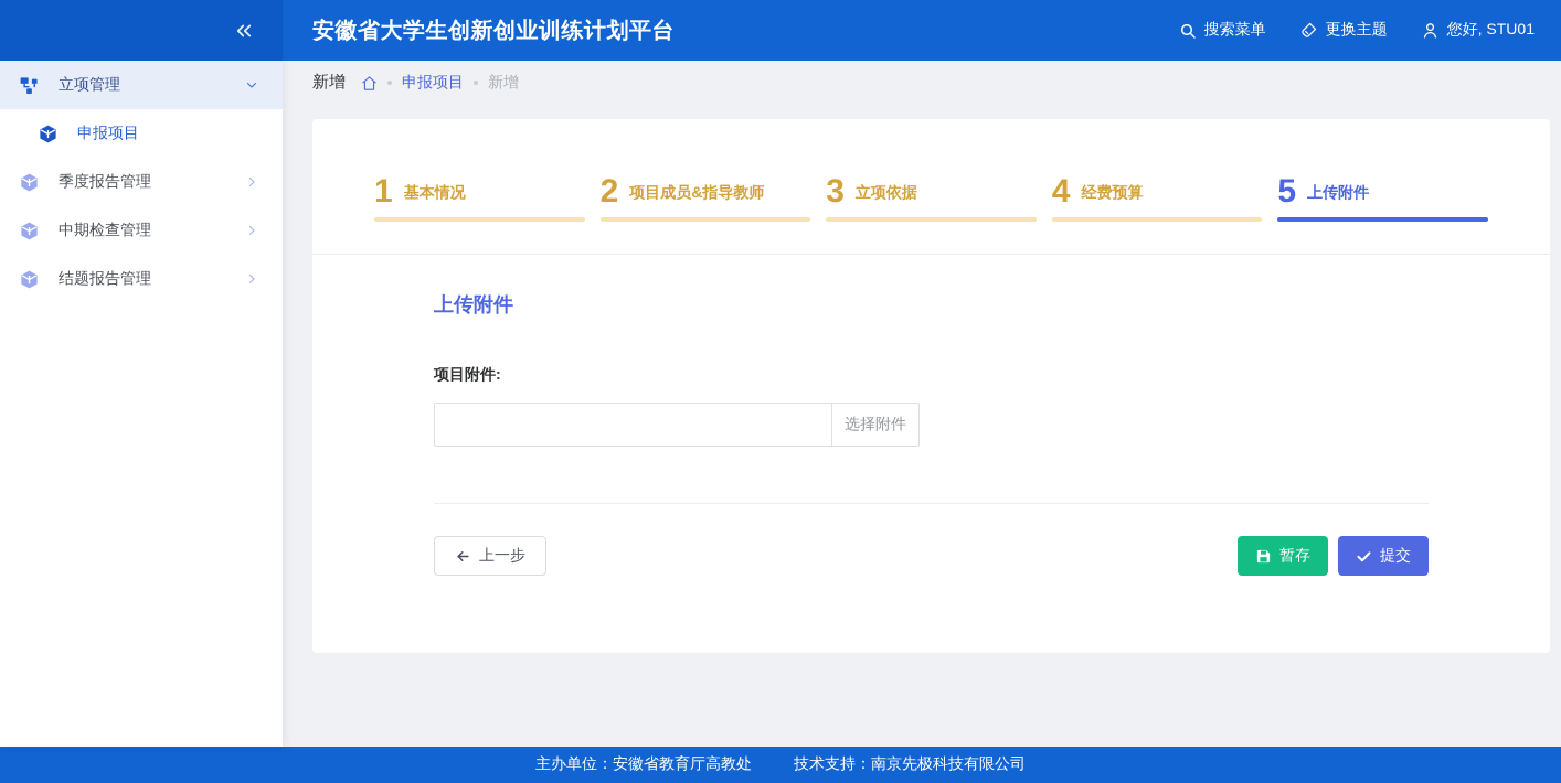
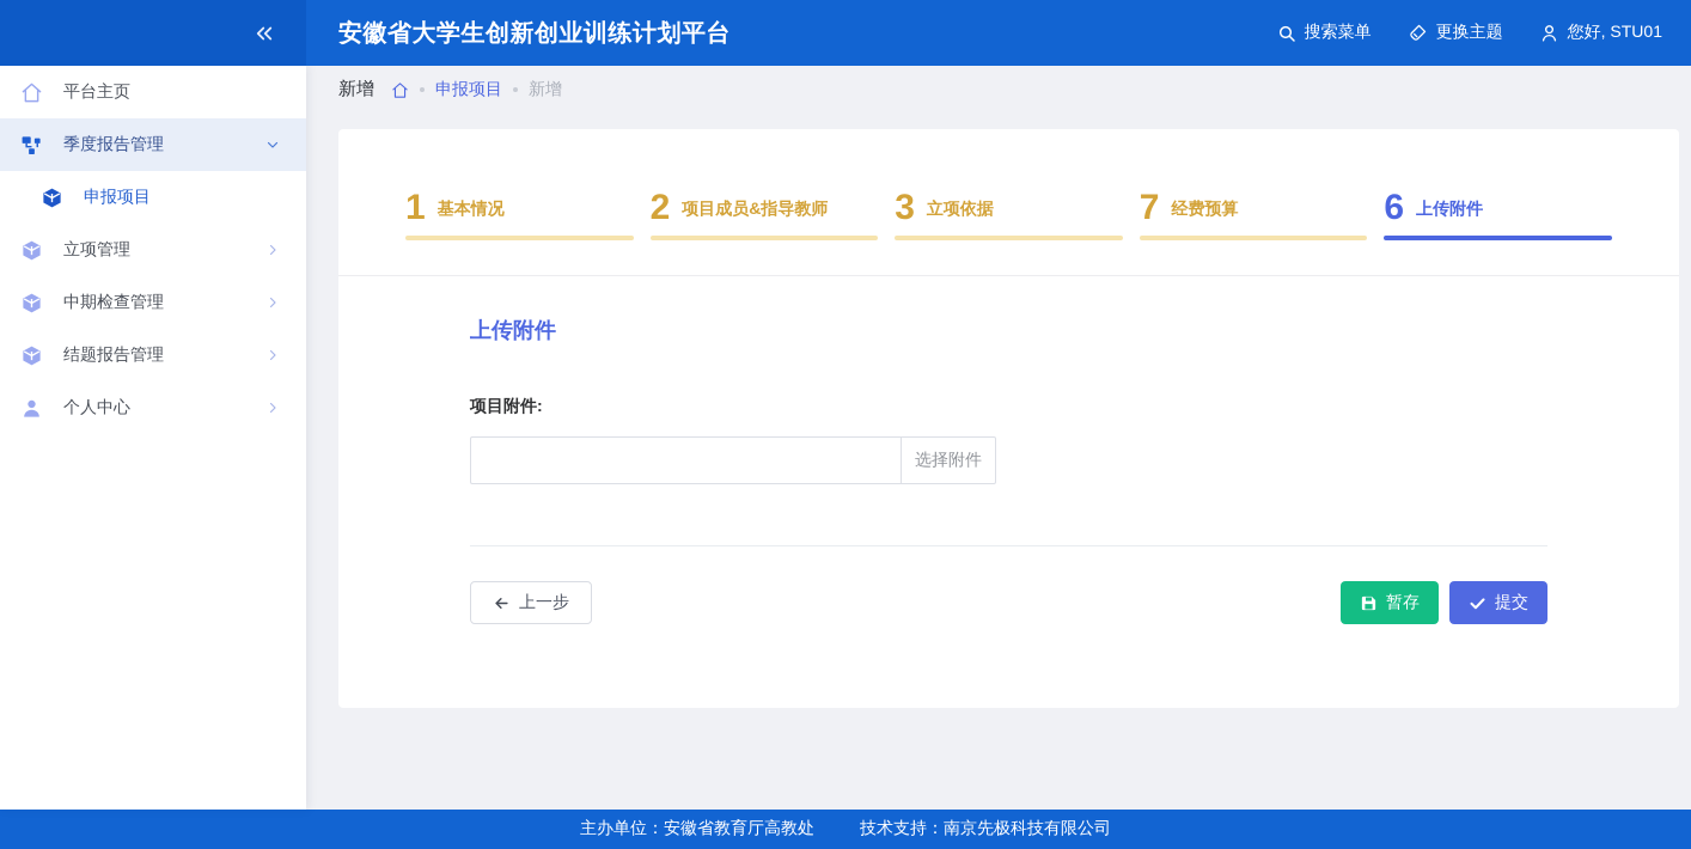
  安徽省大学生创新创业训练计划平台
  搜索菜单
  更换主题
  您好, STU01
+ 平台主页
- 立项管理
+ 季度报告管理
  申报项目
- 季度报告管理
+ 立项管理
  中期检查管理
  结题报告管理
+ 个人中心
  新增
  申报项目
  新增
  1
  基本情况
  2
  项目成员&指导教师
  3
  立项依据
- 4
+ 7
  经费预算
- 5
+ 6
  上传附件
  上传附件
  项目附件:
  选择附件
  上一步
  暂存
  提交
  主办单位：安徽省教育厅高教处
  技术支持：南京先极科技有限公司
